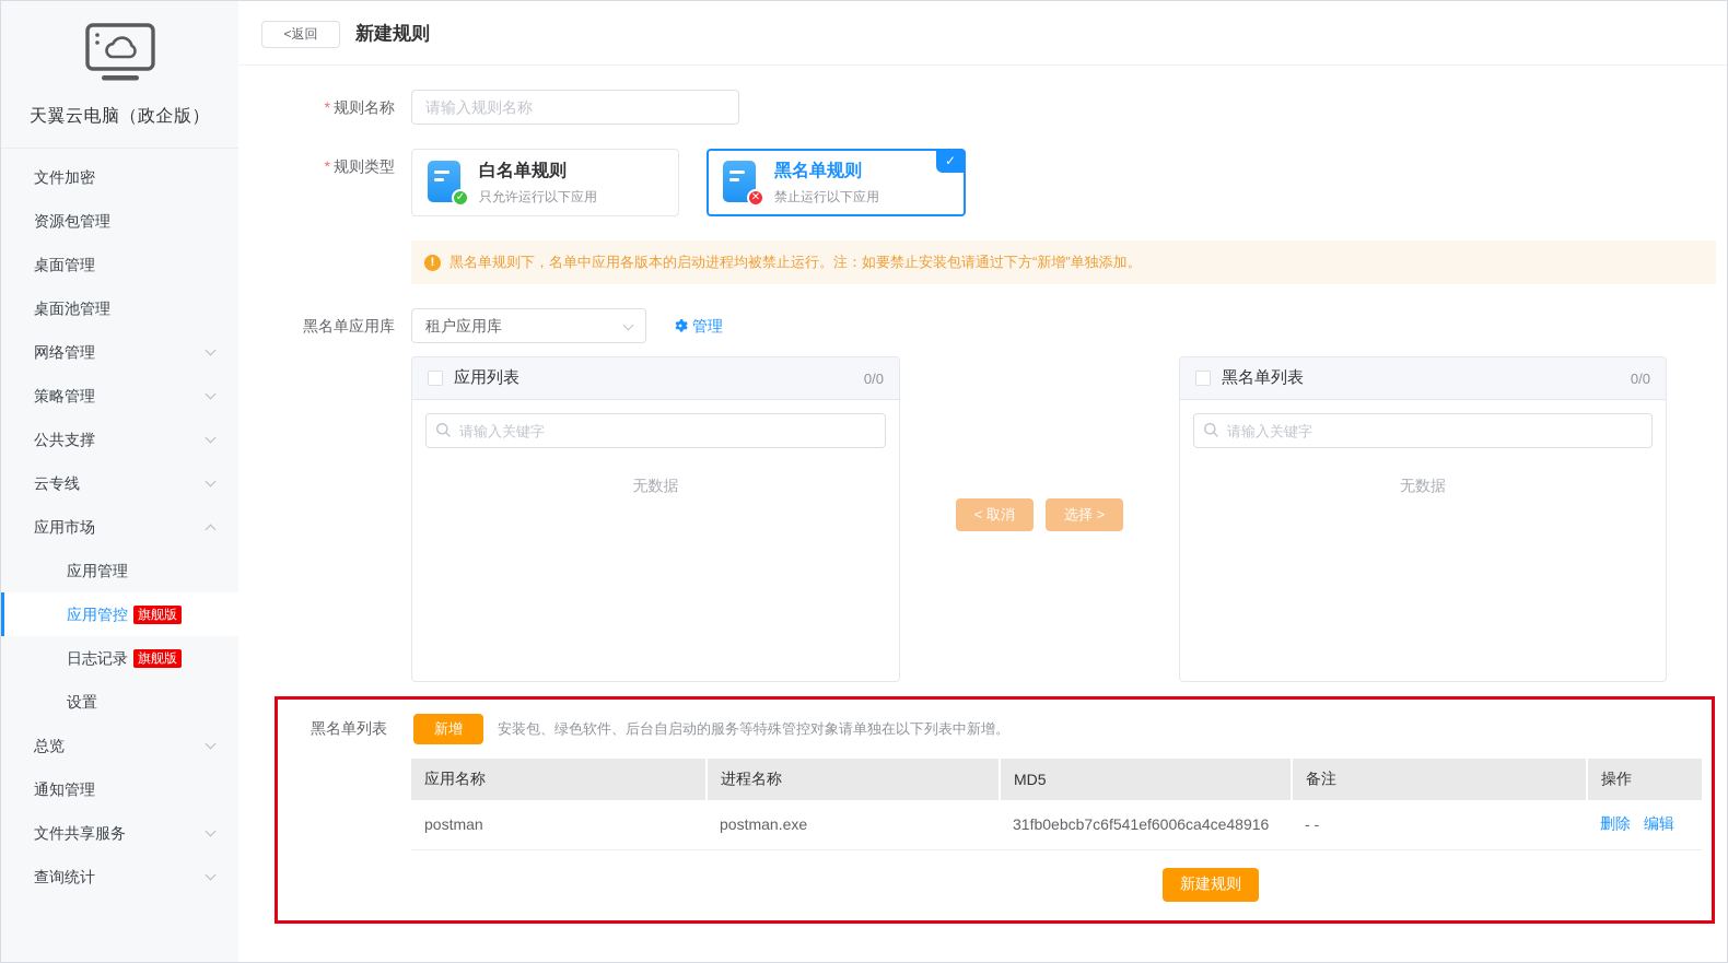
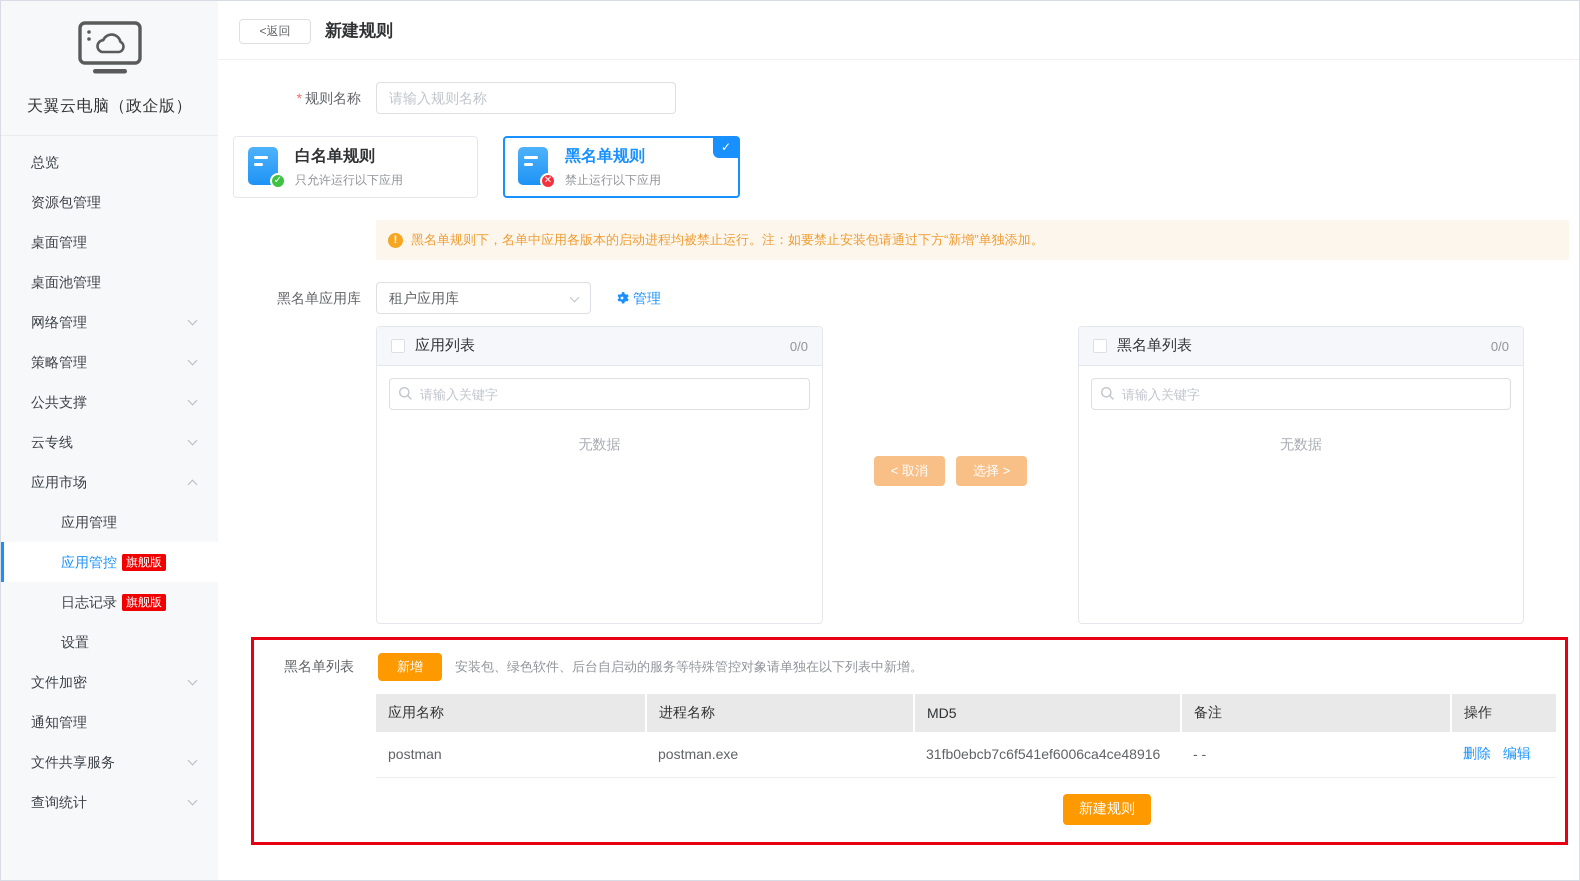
  天翼云电脑（政企版）
- 文件加密
+ 总览
  资源包管理
  桌面管理
  桌面池管理
  网络管理
  策略管理
  公共支撑
  云专线
  应用市场
  应用管理
  应用管控 旗舰版
  日志记录 旗舰版
  设置
- 总览
+ 文件加密
  通知管理
  文件共享服务
  查询统计
  <返回
  新建规则
  * 规则名称
  请输入规则名称
- * 规则类型
  ✓
  白名单规则
  只允许运行以下应用
  ✕
  黑名单规则
  禁止运行以下应用
  ✓
  !
  黑名单规则下，名单中应用各版本的启动进程均被禁止运行。注：如要禁止安装包请通过下方“新增”单独添加。
  黑名单应用库
  租户应用库
  管理
  应用列表
  0/0
  请输入关键字
  无数据
  < 取消
  选择 >
  黑名单列表
  0/0
  请输入关键字
  无数据
  黑名单列表
  新增
  安装包、绿色软件、后台自启动的服务等特殊管控对象请单独在以下列表中新增。
  应用名称	进程名称	MD5	备注	操作
  postman	postman.exe	31fb0ebcb7c6f541ef6006ca4ce48916	- -	删除 编辑
  新建规则
